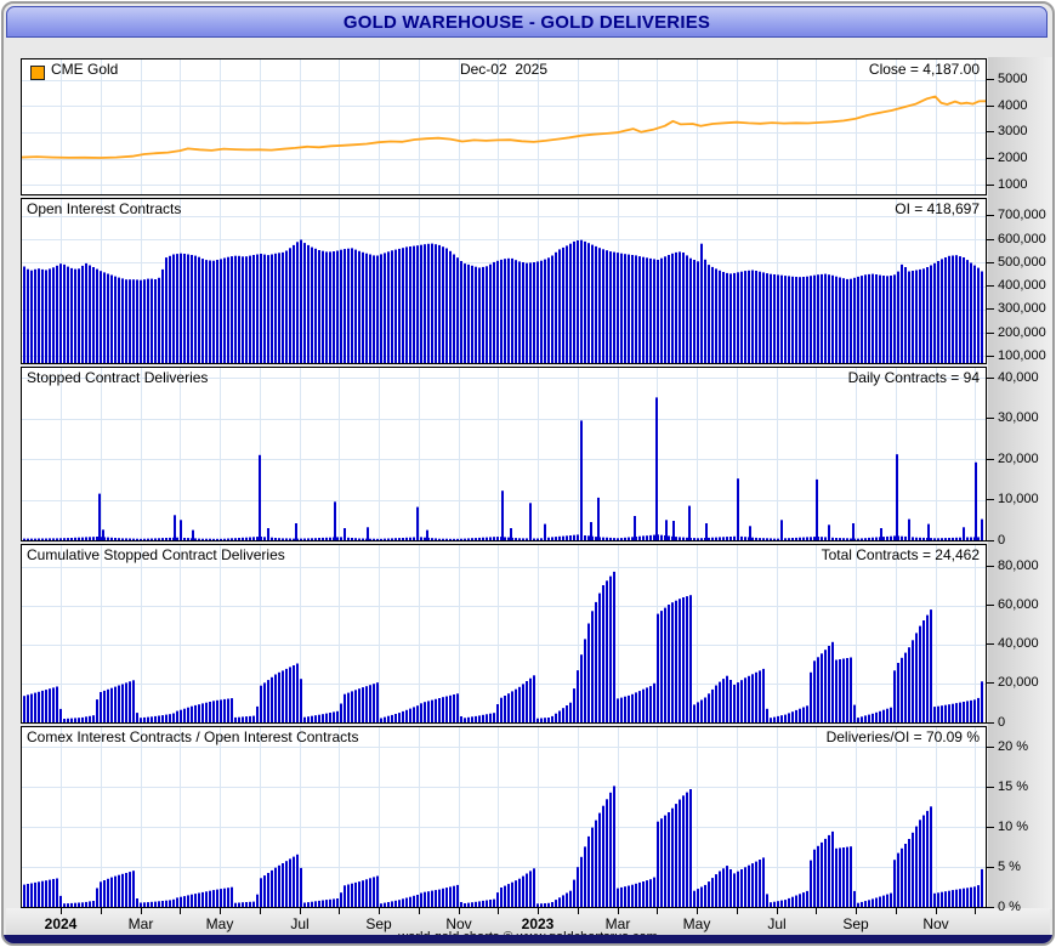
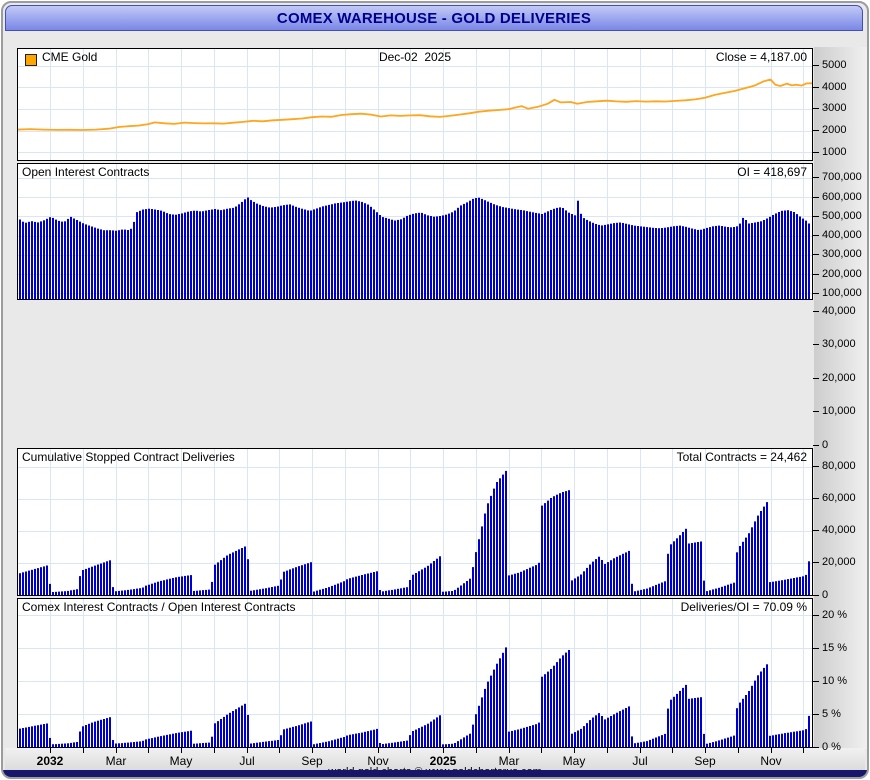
- GOLD WAREHOUSE - GOLD DELIVERIES
+ COMEX WAREHOUSE - GOLD DELIVERIES
  CME Gold
  Dec-02 2025
  Close = 4,187.00
  Open Interest Contracts
  OI = 418,697
- Stopped Contract Deliveries
- Daily Contracts = 94
  Cumulative Stopped Contract Deliveries
  Total Contracts = 24,462
  Comex Interest Contracts / Open Interest Contracts
  Deliveries/OI = 70.09 %
  1000
  2000
  3000
  4000
  5000
  100,000
  200,000
  300,000
  400,000
  500,000
  600,000
  700,000
  0
  10,000
  20,000
  30,000
  40,000
  0
  20,000
  40,000
  60,000
  80,000
  0 %
  5 %
  10 %
  15 %
  20 %
- 2024
+ 2032
  Mar
  May
  Jul
  Sep
  Nov
- 2023
+ 2025
  Mar
  May
  Jul
  Sep
  Nov
